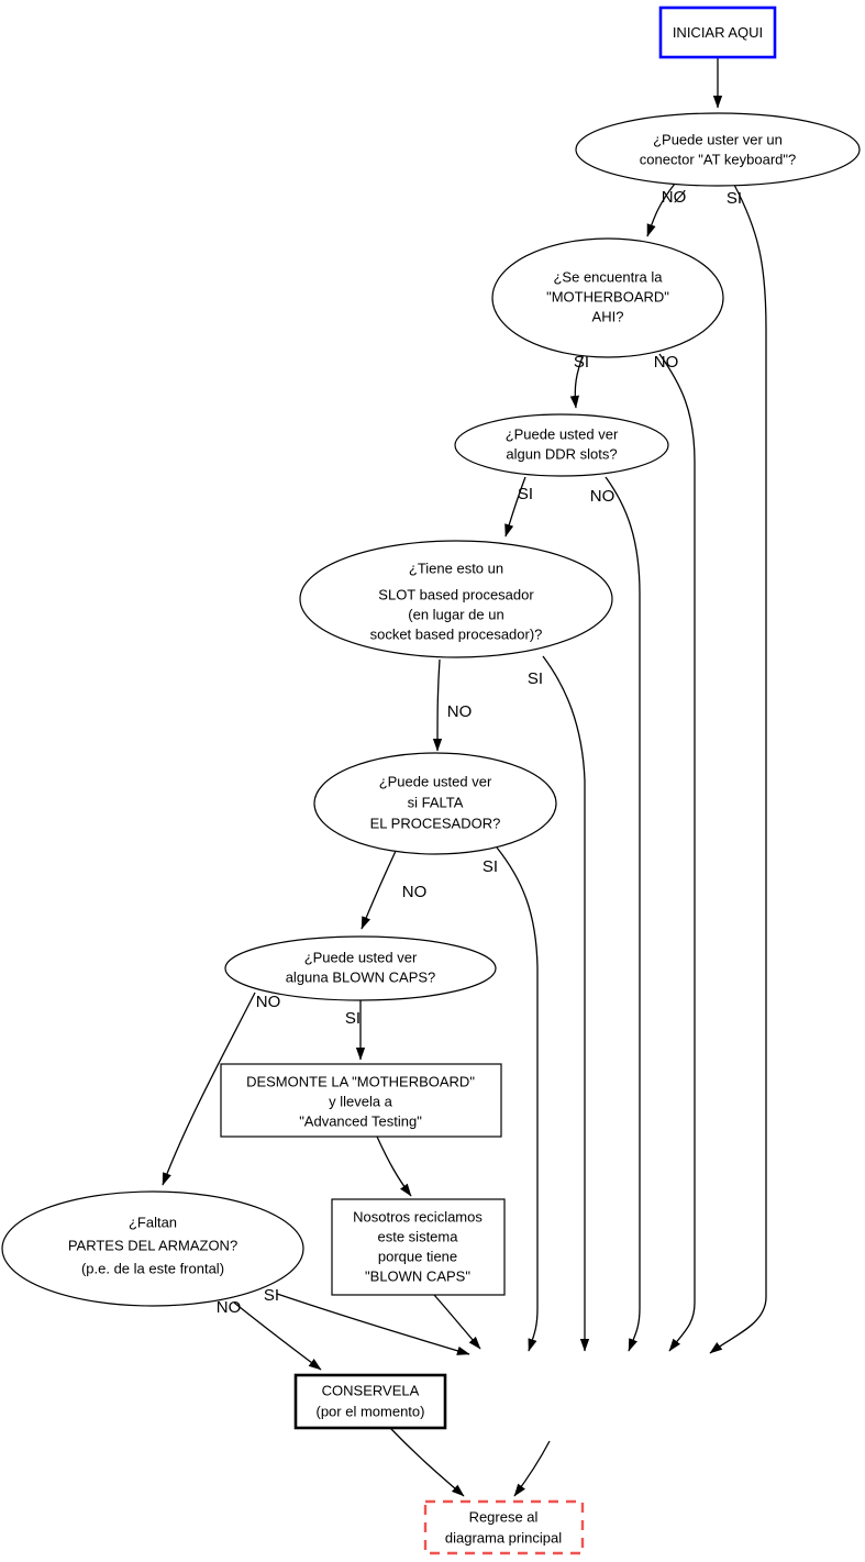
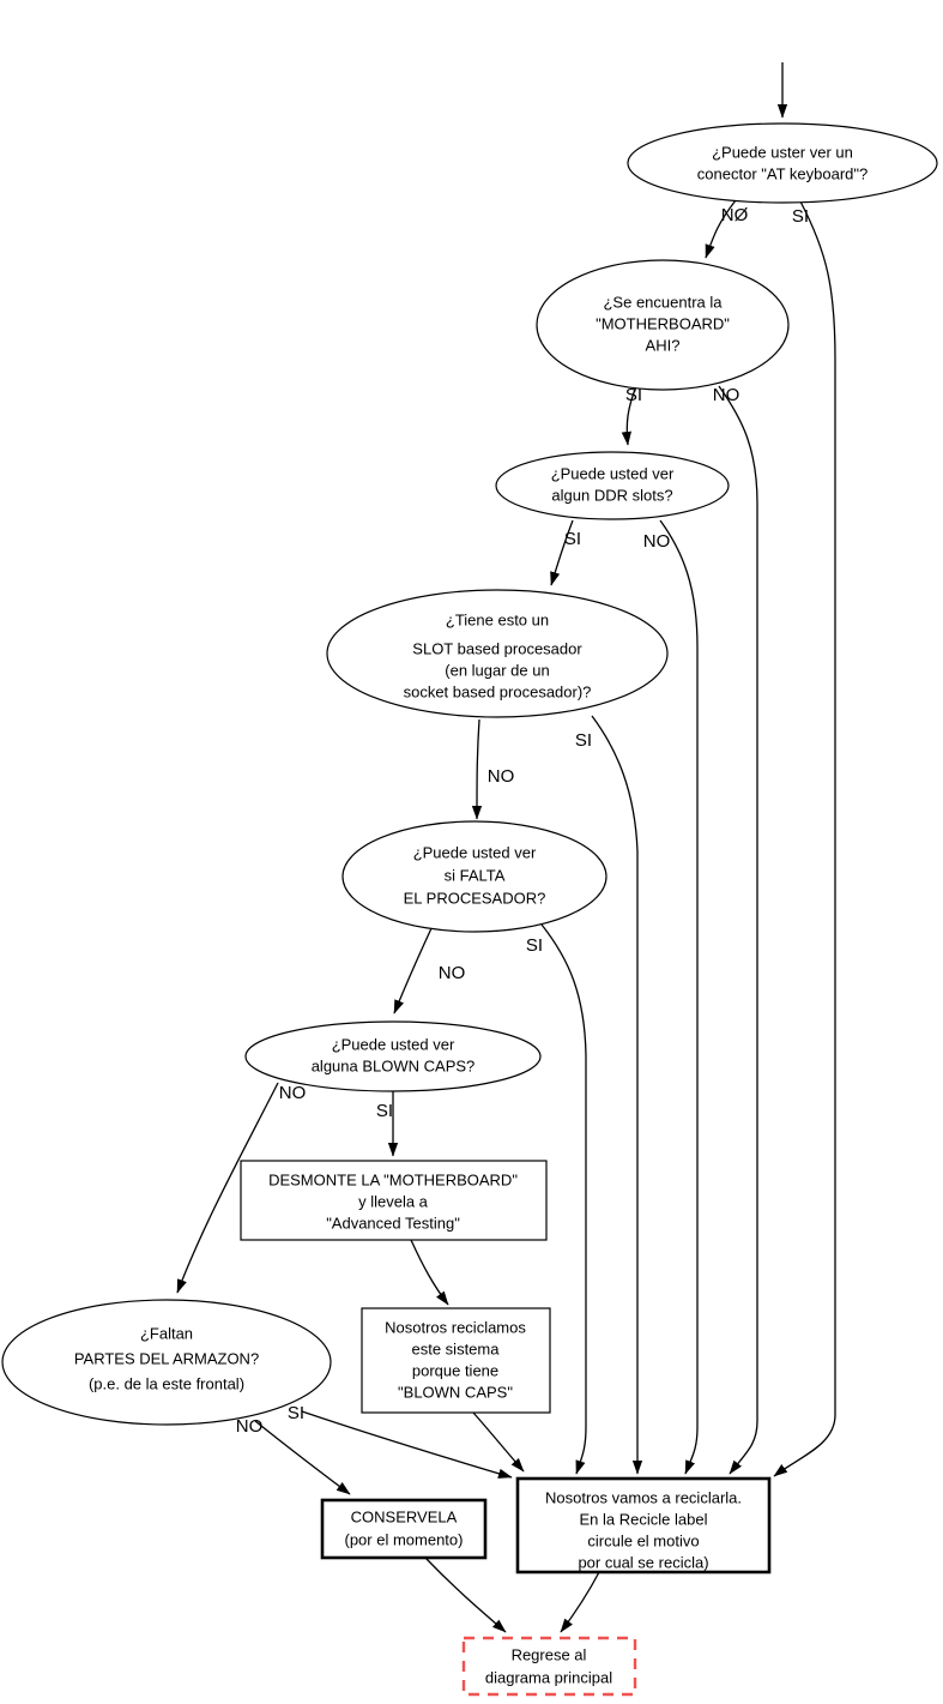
- INICIAR AQUI
  ¿Puede uster ver un
  conector "AT keyboard"?
  ¿Se encuentra la
  "MOTHERBOARD"
  AHI?
  ¿Puede usted ver
  algun DDR slots?
  ¿Tiene esto un
  SLOT based procesador
  (en lugar de un
  socket based procesador)?
  ¿Puede usted ver
  si FALTA
  EL PROCESADOR?
  ¿Puede usted ver
  alguna BLOWN CAPS?
  DESMONTE LA "MOTHERBOARD"
  y llevela a
  "Advanced Testing"
  Nosotros reciclamos
  este sistema
  porque tiene
  "BLOWN CAPS"
  ¿Faltan
  PARTES DEL ARMAZON?
  (p.e. de la este frontal)
  CONSERVELA
  (por el momento)
+ Nosotros vamos a reciclarla.
+ En la Recicle label
+ circule el motivo
+ por cual se recicla)
  Regrese al
  diagrama principal
  NØ
  SI
  SI
  NO
  SI
  NO
  NO
  SI
  NO
  SI
  NO
  SI
  NO
  SI
